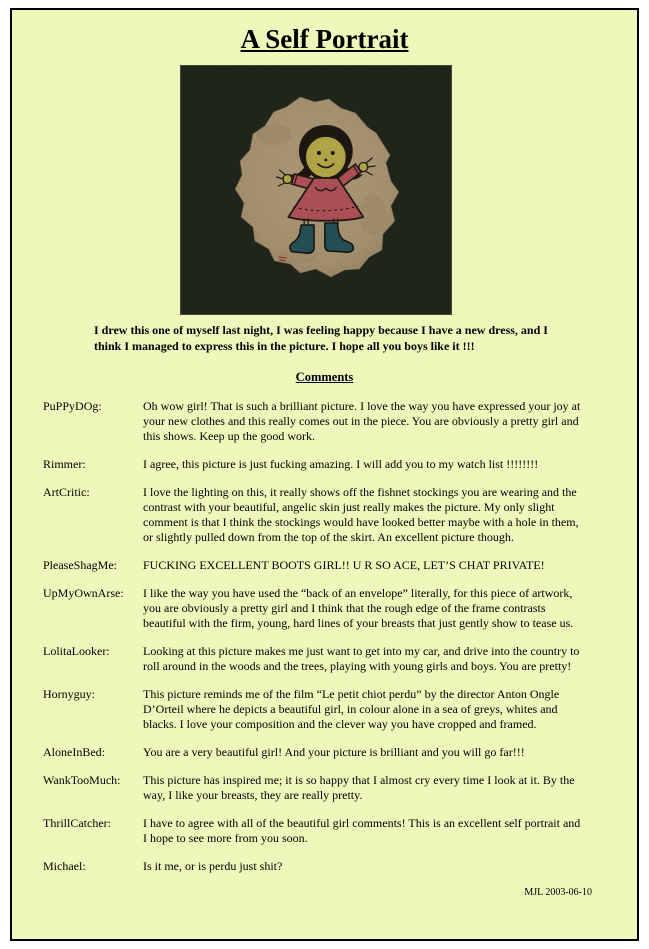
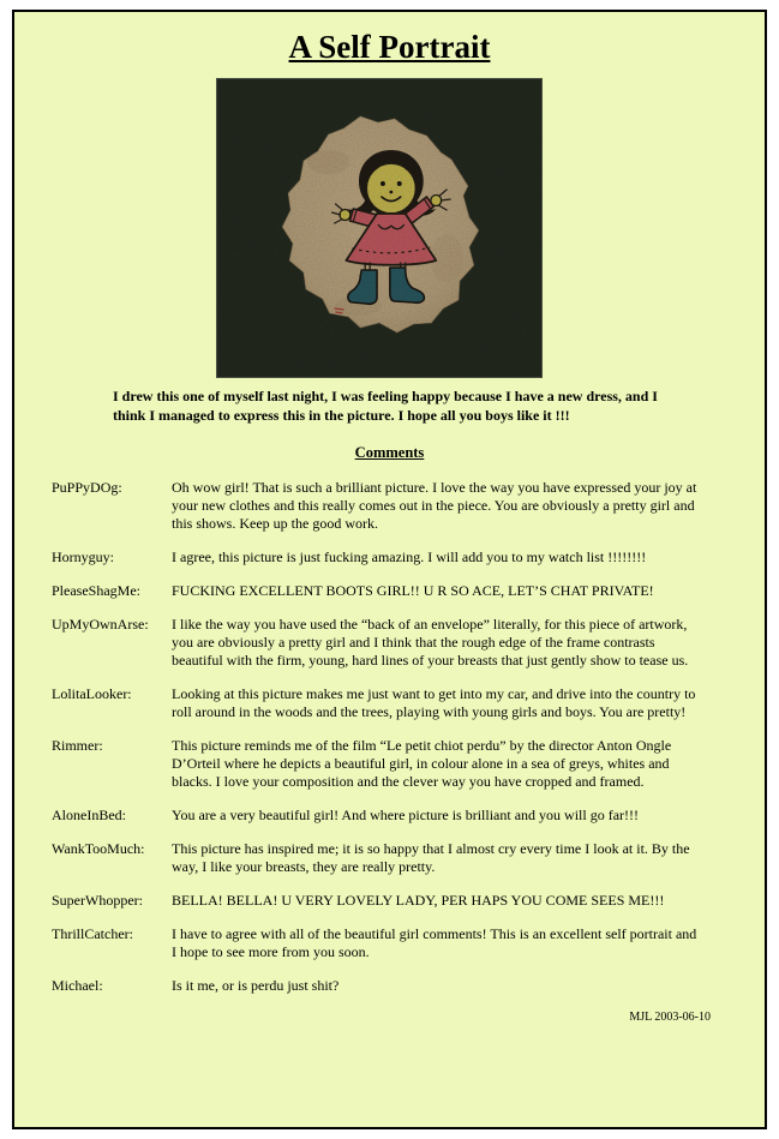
  A Self Portrait
  I drew this one of myself last night, I was feeling happy because I have a new dress, and I think I managed to express this in the picture. I hope all you boys like it !!!
  Comments
  PuPPyDOg:
  Oh wow girl! That is such a brilliant picture. I love the way you have expressed your joy at your new clothes and this really comes out in the piece. You are obviously a pretty girl and this shows. Keep up the good work.
- Rimmer:
+ Hornyguy:
  I agree, this picture is just fucking amazing. I will add you to my watch list !!!!!!!!
- ArtCritic:
- I love the lighting on this, it really shows off the fishnet stockings you are wearing and the contrast with your beautiful, angelic skin just really makes the picture. My only slight comment is that I think the stockings would have looked better maybe with a hole in them, or slightly pulled down from the top of the skirt. An excellent picture though.
  PleaseShagMe:
  FUCKING EXCELLENT BOOTS GIRL!! U R SO ACE, LET’S CHAT PRIVATE!
  UpMyOwnArse:
  I like the way you have used the “back of an envelope” literally, for this piece of artwork, you are obviously a pretty girl and I think that the rough edge of the frame contrasts beautiful with the firm, young, hard lines of your breasts that just gently show to tease us.
  LolitaLooker:
  Looking at this picture makes me just want to get into my car, and drive into the country to roll around in the woods and the trees, playing with young girls and boys. You are pretty!
- Hornyguy:
+ Rimmer:
  This picture reminds me of the film “Le petit chiot perdu” by the director Anton Ongle D’Orteil where he depicts a beautiful girl, in colour alone in a sea of greys, whites and blacks. I love your composition and the clever way you have cropped and framed.
  AloneInBed:
- You are a very beautiful girl! And your picture is brilliant and you will go far!!!
+ You are a very beautiful girl! And where picture is brilliant and you will go far!!!
  WankTooMuch:
  This picture has inspired me; it is so happy that I almost cry every time I look at it. By the way, I like your breasts, they are really pretty.
+ SuperWhopper:
+ BELLA! BELLA! U VERY LOVELY LADY, PER HAPS YOU COME SEES ME!!!
  ThrillCatcher:
  I have to agree with all of the beautiful girl comments! This is an excellent self portrait and I hope to see more from you soon.
  Michael:
  Is it me, or is perdu just shit?
  MJL 2003-06-10
